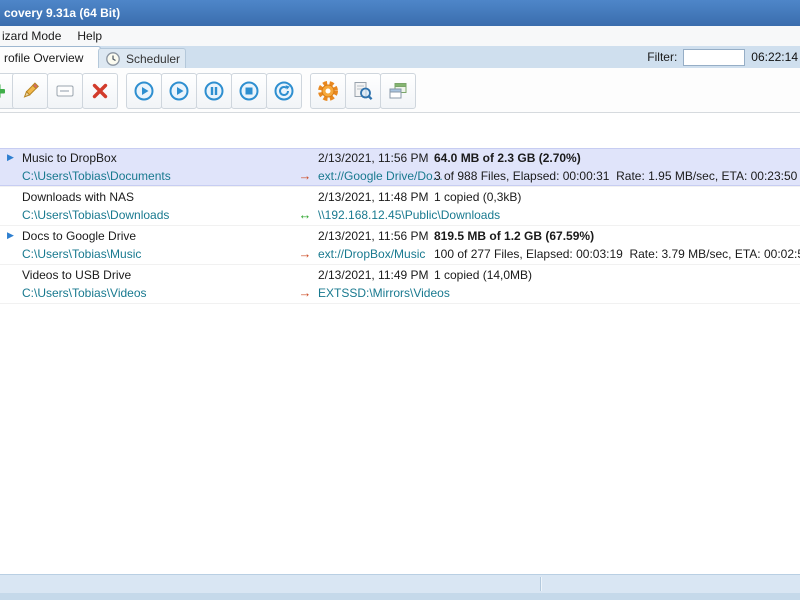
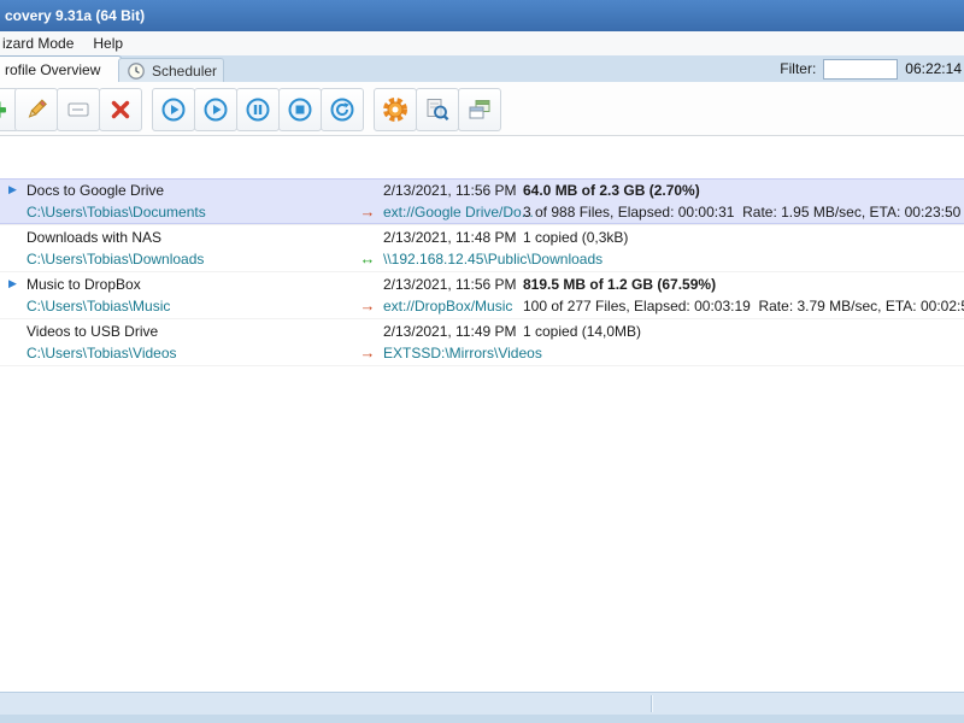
  covery 9.31a (64 Bit)
  izard Mode
  Help
  rofile Overview
  Scheduler
  Filter:
  06:22:14
  ▶
- Music to DropBox
+ Docs to Google Drive
  2/13/2021, 11:56 PM
  64.0 MB of 2.3 GB (2.70%)
  C:\Users\Tobias\Documents
  →
  ext://Google Drive/Do...
  3 of 988 Files, Elapsed: 00:00:31 Rate: 1.95 MB/sec, ETA: 00:23:50
  Downloads with NAS
  2/13/2021, 11:48 PM
  1 copied (0,3kB)
  C:\Users\Tobias\Downloads
  ↔
  \\192.168.12.45\Public\Downloads
  ▶
- Docs to Google Drive
+ Music to DropBox
  2/13/2021, 11:56 PM
  819.5 MB of 1.2 GB (67.59%)
  C:\Users\Tobias\Music
  →
  ext://DropBox/Music
  100 of 277 Files, Elapsed: 00:03:19 Rate: 3.79 MB/sec, ETA: 00:02:
  Videos to USB Drive
  2/13/2021, 11:49 PM
  1 copied (14,0MB)
  C:\Users\Tobias\Videos
  →
  EXTSSD:\Mirrors\Videos
